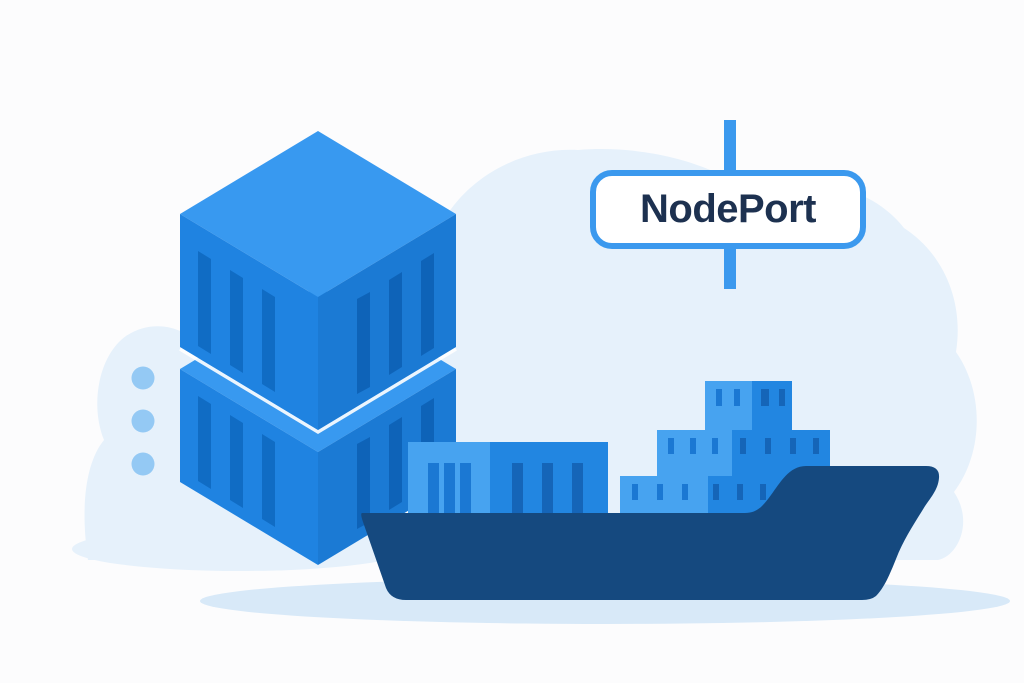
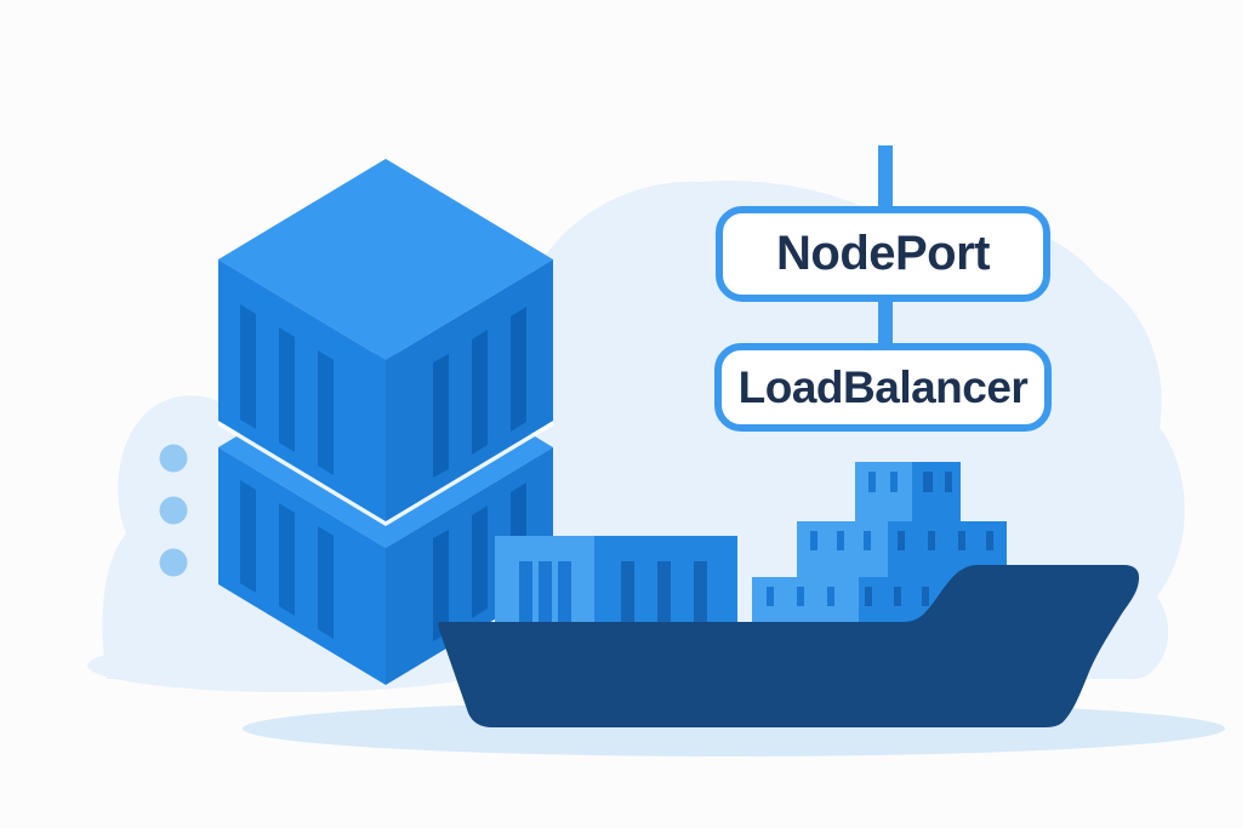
  NodePort
+ LoadBalancer
